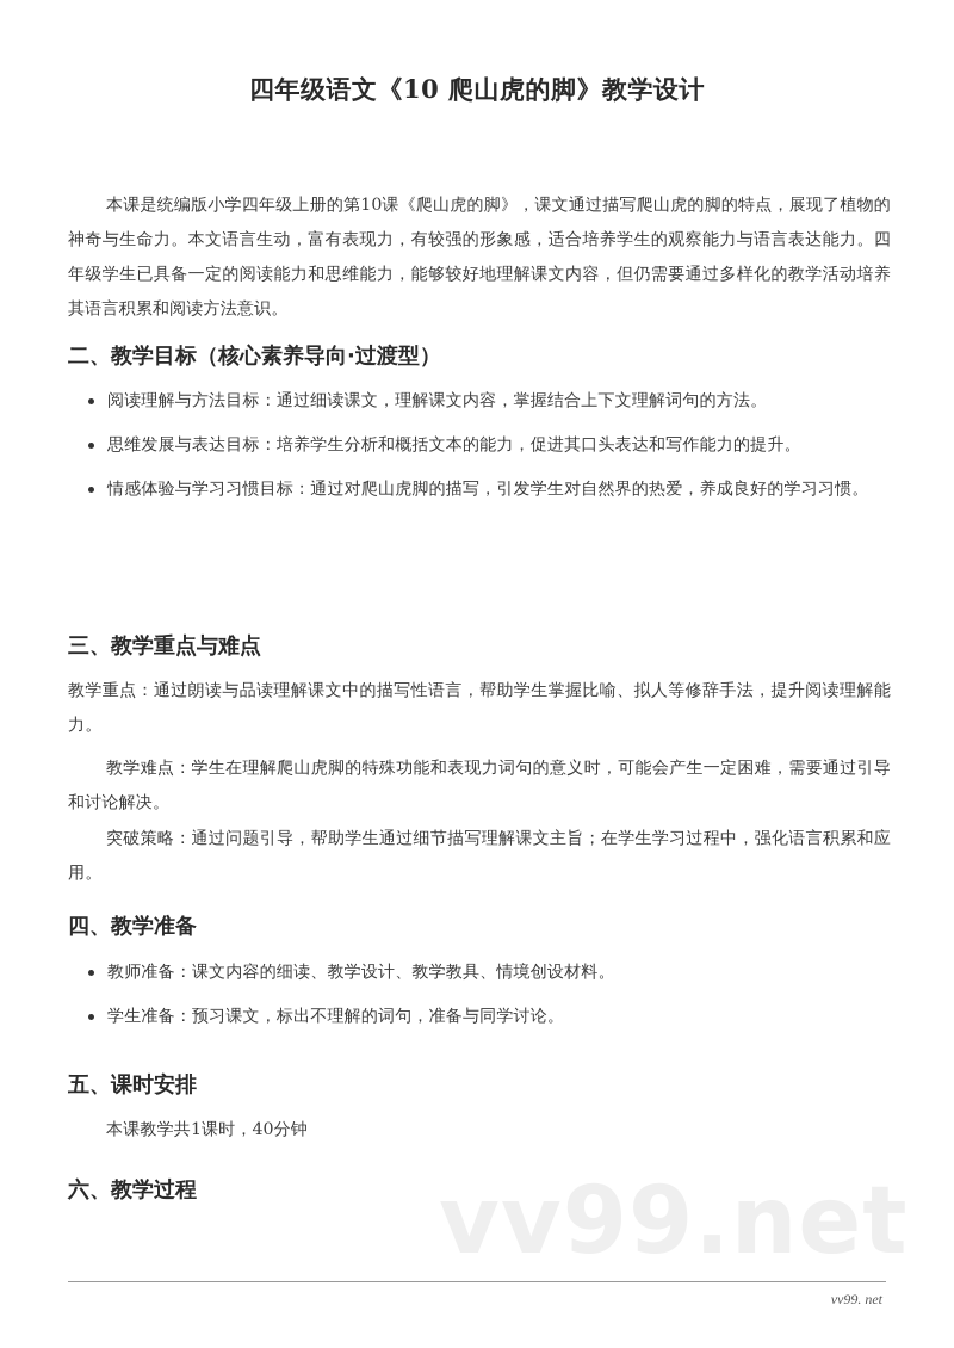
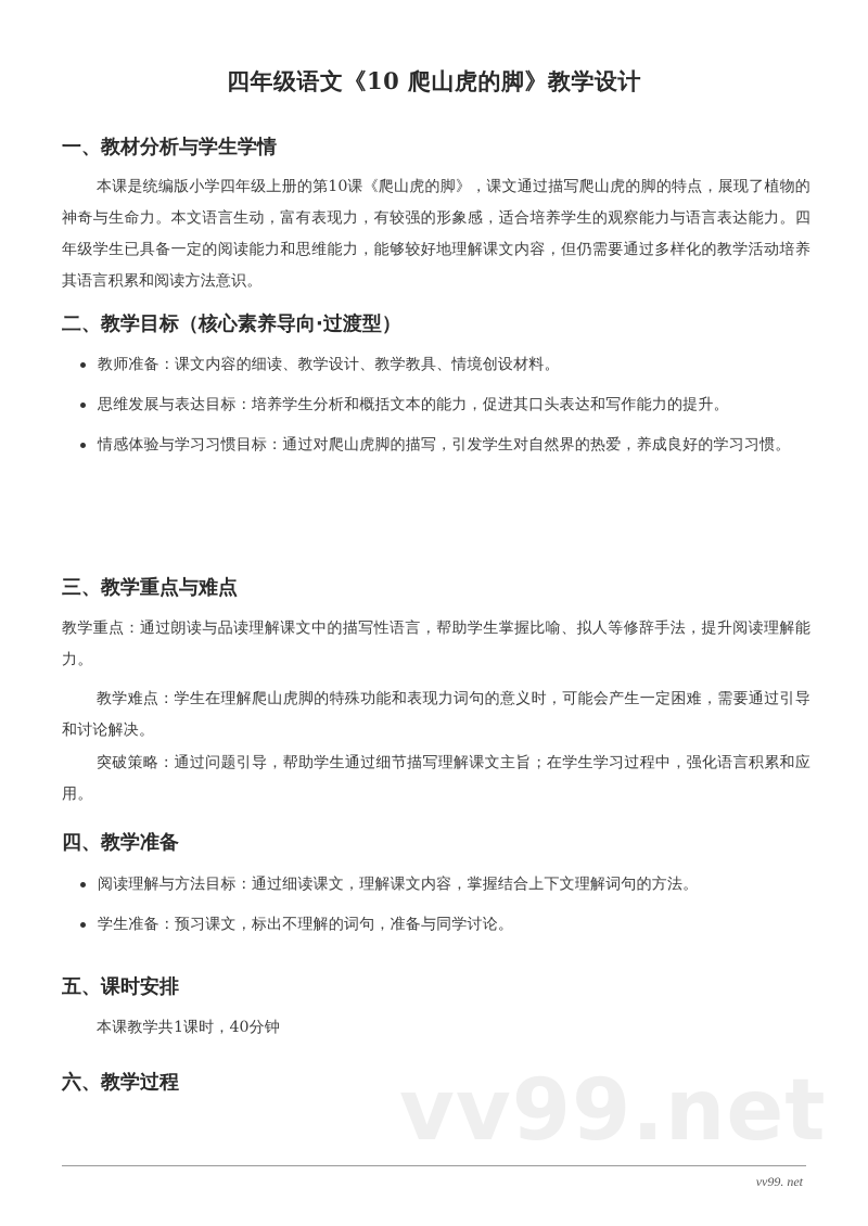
  四年级语文《10 爬山虎的脚》教学设计
+ 一、教材分析与学生学情
  本课是统编版小学四年级上册的第10课《爬山虎的脚》，课文通过描写爬山虎的脚的特点，展现了植物的神奇与生命力。本文语言生动，富有表现力，有较强的形象感，适合培养学生的观察能力与语言表达能力。四年级学生已具备一定的阅读能力和思维能力，能够较好地理解课文内容，但仍需要通过多样化的教学活动培养其语言积累和阅读方法意识。
  二、教学目标（核心素养导向·过渡型）
- 阅读理解与方法目标：通过细读课文，理解课文内容，掌握结合上下文理解词句的方法。
+ 教师准备：课文内容的细读、教学设计、教学教具、情境创设材料。
  思维发展与表达目标：培养学生分析和概括文本的能力，促进其口头表达和写作能力的提升。
  情感体验与学习习惯目标：通过对爬山虎脚的描写，引发学生对自然界的热爱，养成良好的学习习惯。
  三、教学重点与难点
  教学重点：通过朗读与品读理解课文中的描写性语言，帮助学生掌握比喻、拟人等修辞手法，提升阅读理解能力。
  教学难点：学生在理解爬山虎脚的特殊功能和表现力词句的意义时，可能会产生一定困难，需要通过引导和讨论解决。
  突破策略：通过问题引导，帮助学生通过细节描写理解课文主旨；在学生学习过程中，强化语言积累和应用。
  四、教学准备
- 教师准备：课文内容的细读、教学设计、教学教具、情境创设材料。
+ 阅读理解与方法目标：通过细读课文，理解课文内容，掌握结合上下文理解词句的方法。
  学生准备：预习课文，标出不理解的词句，准备与同学讨论。
  五、课时安排
  本课教学共1课时，40分钟
  六、教学过程
  vv99. net
